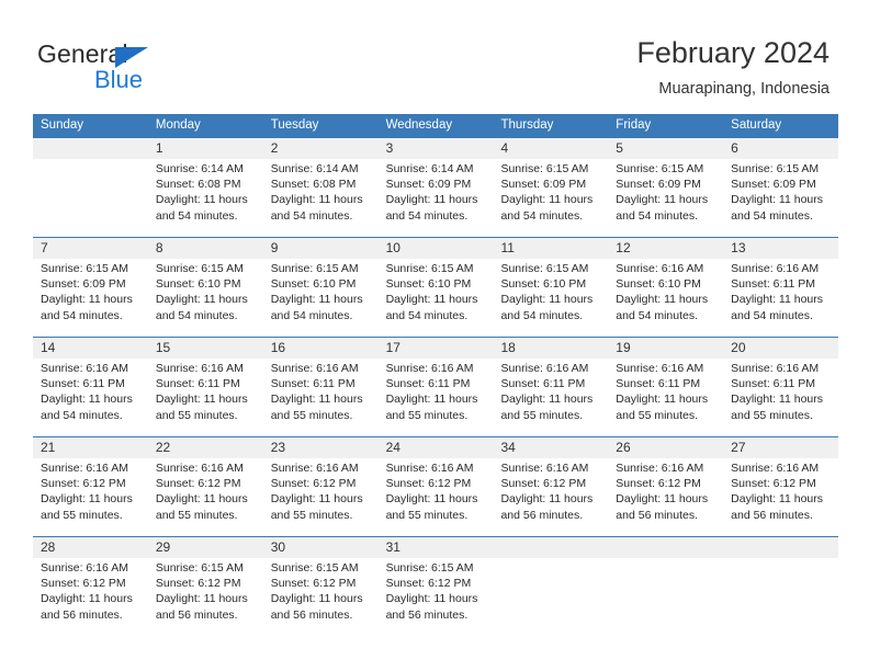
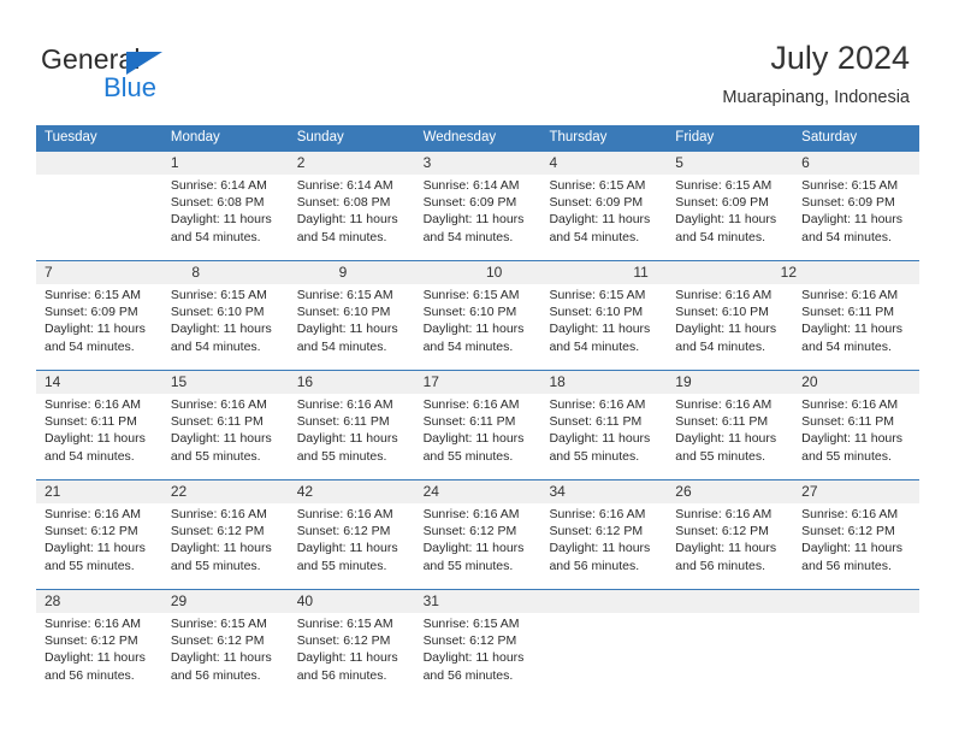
  General
  Blue
- February 2024
+ July 2024
  Muarapinang, Indonesia
- Sunday
+ Tuesday
  Monday
- Tuesday
+ Sunday
  Wednesday
  Thursday
  Friday
  Saturday
  1
  2
  3
  4
  5
  6
  Sunrise: 6:14 AM
  Sunset: 6:08 PM
  Daylight: 11 hours
  and 54 minutes.
  Sunrise: 6:14 AM
  Sunset: 6:08 PM
  Daylight: 11 hours
  and 54 minutes.
  Sunrise: 6:14 AM
  Sunset: 6:09 PM
  Daylight: 11 hours
  and 54 minutes.
  Sunrise: 6:15 AM
  Sunset: 6:09 PM
  Daylight: 11 hours
  and 54 minutes.
  Sunrise: 6:15 AM
  Sunset: 6:09 PM
  Daylight: 11 hours
  and 54 minutes.
  Sunrise: 6:15 AM
  Sunset: 6:09 PM
  Daylight: 11 hours
  and 54 minutes.
  7
  8
  9
  10
  11
  12
- 13
  Sunrise: 6:15 AM
  Sunset: 6:09 PM
  Daylight: 11 hours
  and 54 minutes.
  Sunrise: 6:15 AM
  Sunset: 6:10 PM
  Daylight: 11 hours
  and 54 minutes.
  Sunrise: 6:15 AM
  Sunset: 6:10 PM
  Daylight: 11 hours
  and 54 minutes.
  Sunrise: 6:15 AM
  Sunset: 6:10 PM
  Daylight: 11 hours
  and 54 minutes.
  Sunrise: 6:15 AM
  Sunset: 6:10 PM
  Daylight: 11 hours
  and 54 minutes.
  Sunrise: 6:16 AM
  Sunset: 6:10 PM
  Daylight: 11 hours
  and 54 minutes.
  Sunrise: 6:16 AM
  Sunset: 6:11 PM
  Daylight: 11 hours
  and 54 minutes.
  14
  15
  16
  17
  18
  19
  20
  Sunrise: 6:16 AM
  Sunset: 6:11 PM
  Daylight: 11 hours
  and 54 minutes.
  Sunrise: 6:16 AM
  Sunset: 6:11 PM
  Daylight: 11 hours
  and 55 minutes.
  Sunrise: 6:16 AM
  Sunset: 6:11 PM
  Daylight: 11 hours
  and 55 minutes.
  Sunrise: 6:16 AM
  Sunset: 6:11 PM
  Daylight: 11 hours
  and 55 minutes.
  Sunrise: 6:16 AM
  Sunset: 6:11 PM
  Daylight: 11 hours
  and 55 minutes.
  Sunrise: 6:16 AM
  Sunset: 6:11 PM
  Daylight: 11 hours
  and 55 minutes.
  Sunrise: 6:16 AM
  Sunset: 6:11 PM
  Daylight: 11 hours
  and 55 minutes.
  21
  22
- 23
+ 42
  24
  34
  26
  27
  Sunrise: 6:16 AM
  Sunset: 6:12 PM
  Daylight: 11 hours
  and 55 minutes.
  Sunrise: 6:16 AM
  Sunset: 6:12 PM
  Daylight: 11 hours
  and 55 minutes.
  Sunrise: 6:16 AM
  Sunset: 6:12 PM
  Daylight: 11 hours
  and 55 minutes.
  Sunrise: 6:16 AM
  Sunset: 6:12 PM
  Daylight: 11 hours
  and 55 minutes.
  Sunrise: 6:16 AM
  Sunset: 6:12 PM
  Daylight: 11 hours
  and 56 minutes.
  Sunrise: 6:16 AM
  Sunset: 6:12 PM
  Daylight: 11 hours
  and 56 minutes.
  Sunrise: 6:16 AM
  Sunset: 6:12 PM
  Daylight: 11 hours
  and 56 minutes.
  28
  29
- 30
+ 40
  31
  Sunrise: 6:16 AM
  Sunset: 6:12 PM
  Daylight: 11 hours
  and 56 minutes.
  Sunrise: 6:15 AM
  Sunset: 6:12 PM
  Daylight: 11 hours
  and 56 minutes.
  Sunrise: 6:15 AM
  Sunset: 6:12 PM
  Daylight: 11 hours
  and 56 minutes.
  Sunrise: 6:15 AM
  Sunset: 6:12 PM
  Daylight: 11 hours
  and 56 minutes.
